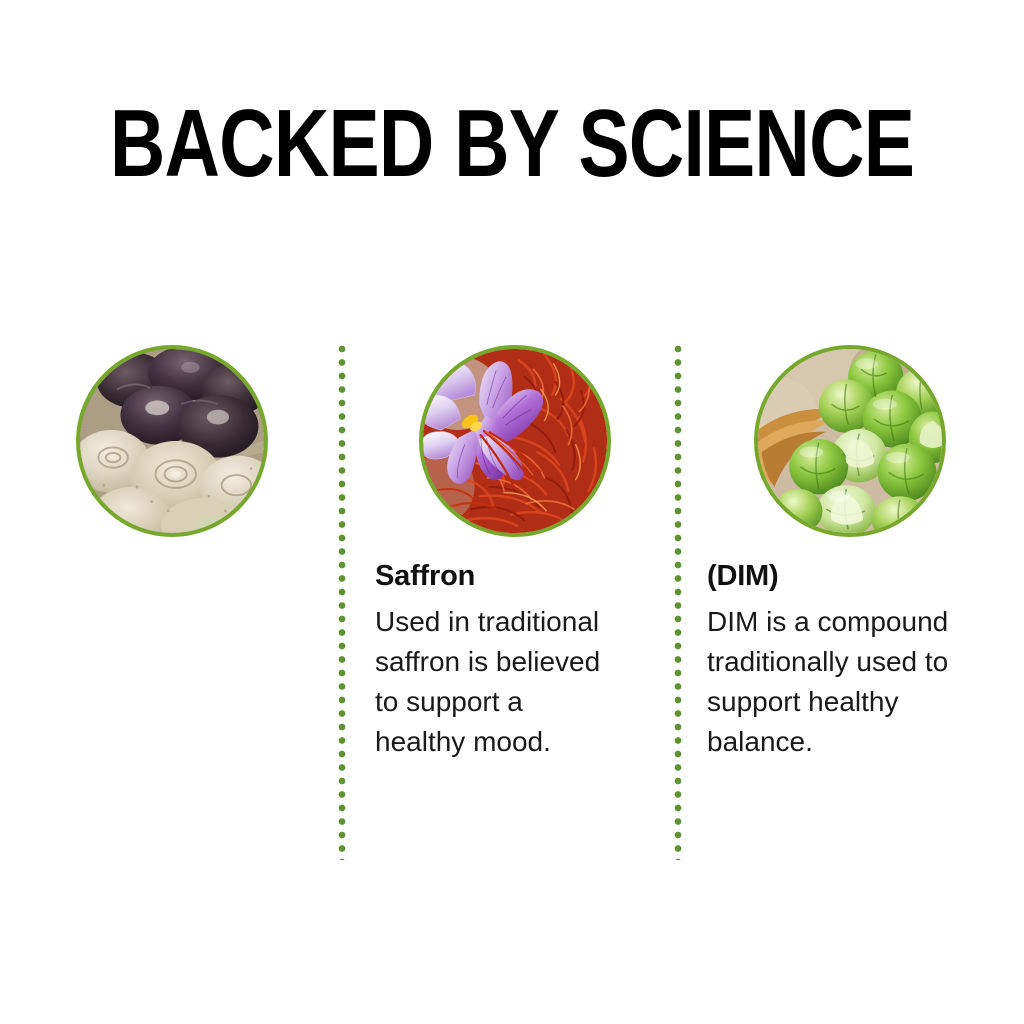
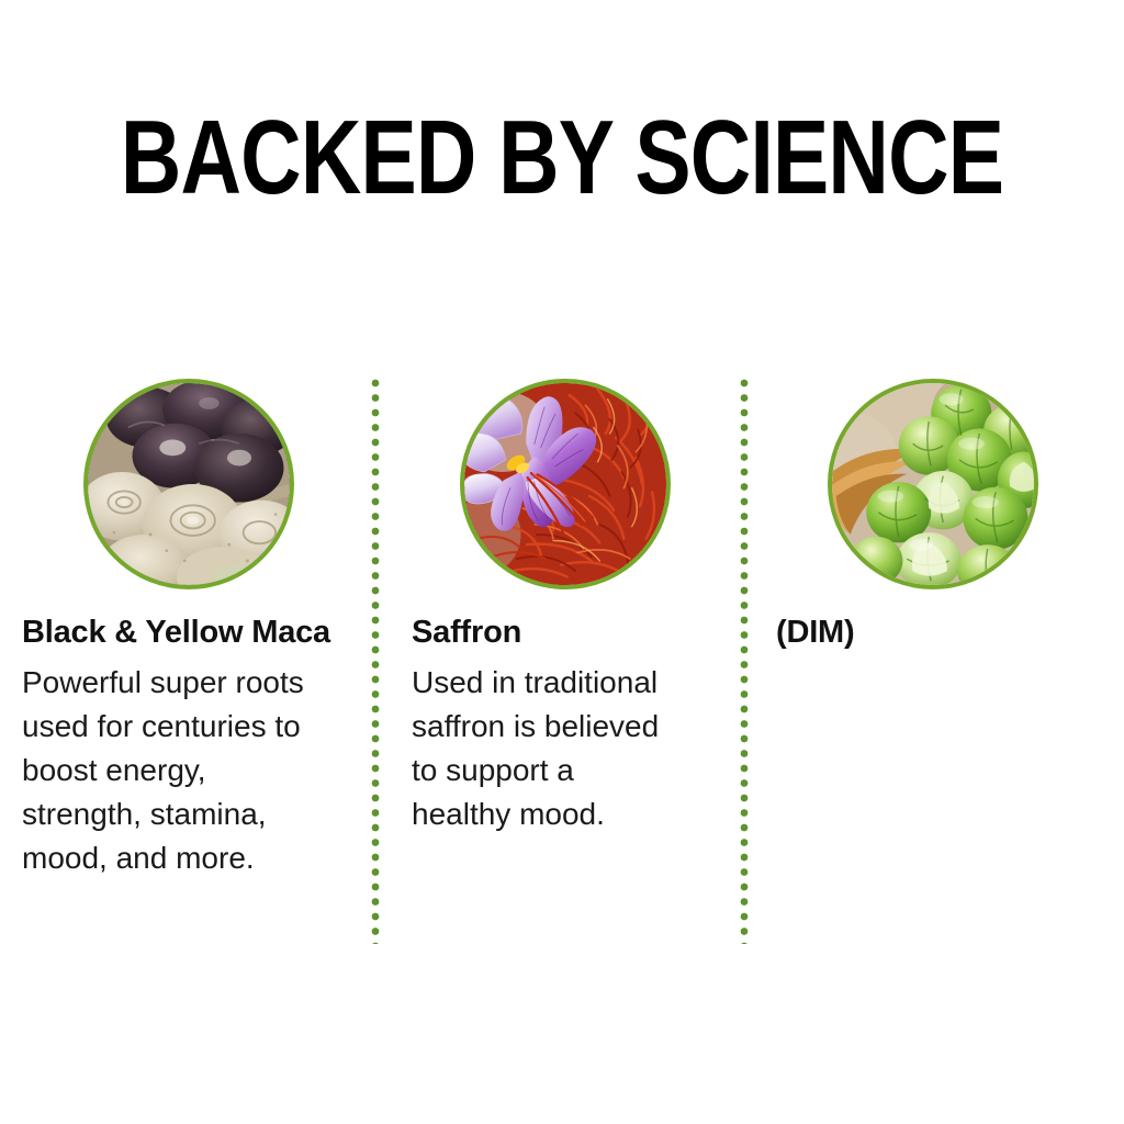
  BACKED BY SCIENCE
+ Black & Yellow Maca
+ Powerful super roots
+ used for centuries to
+ boost energy,
+ strength, stamina,
+ mood, and more.
  Saffron
  Used in traditional
  saffron is believed
  to support a
  healthy mood.
  (DIM)
- DIM is a compound
- traditionally used to
- support healthy
- balance.
